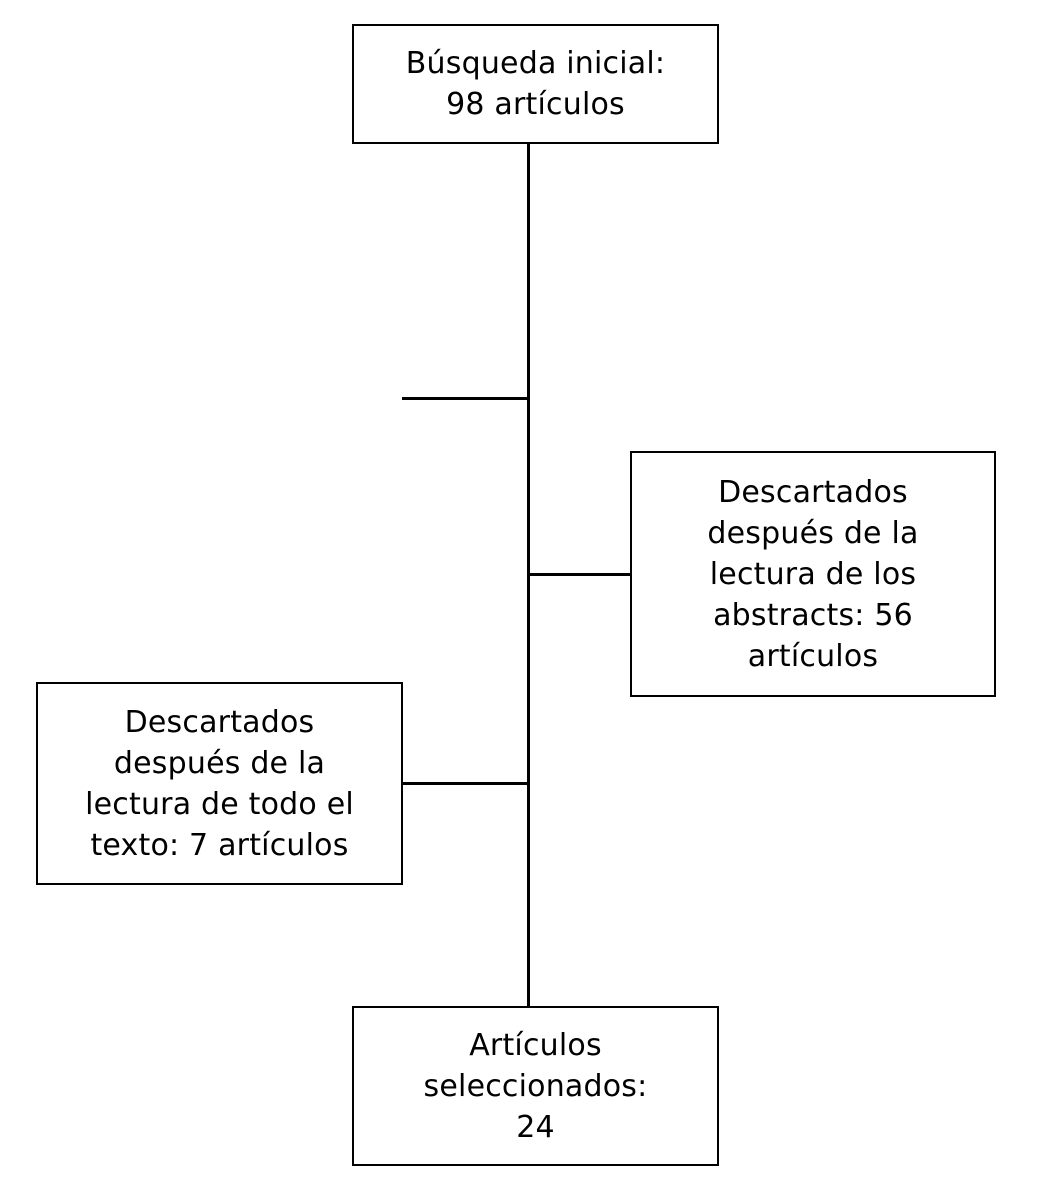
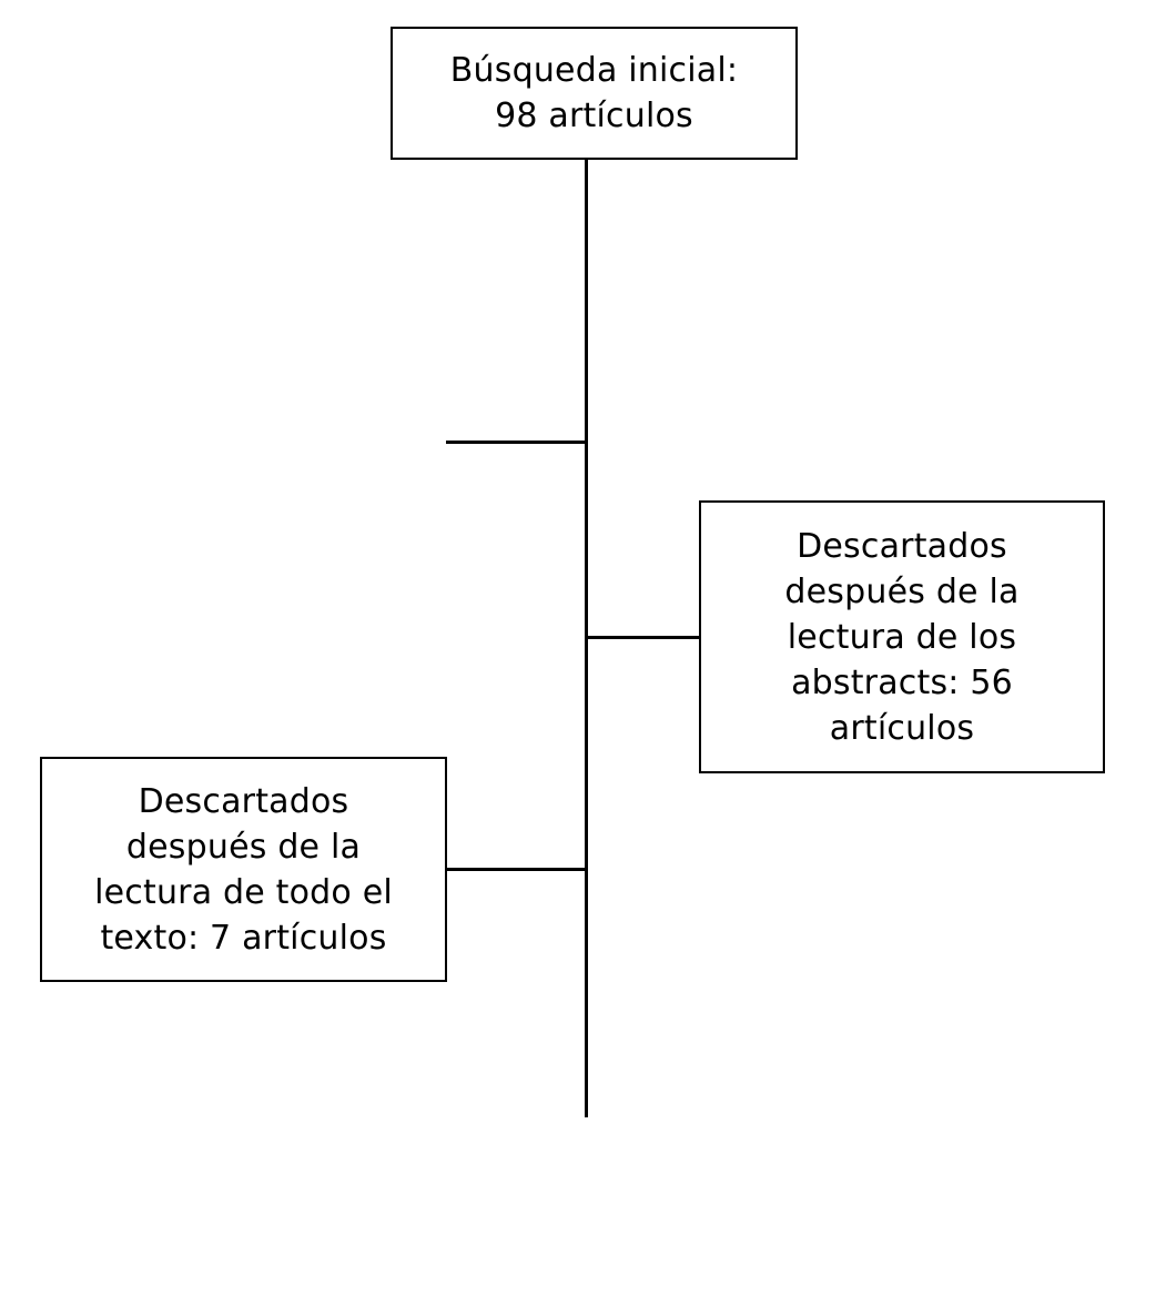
  Búsqueda inicial:
  98 artículos
  Descartados
  después de la
  lectura de los
  abstracts: 56
  artículos
  Descartados
  después de la
  lectura de todo el
  texto: 7 artículos
- Artículos
- seleccionados:
- 24
